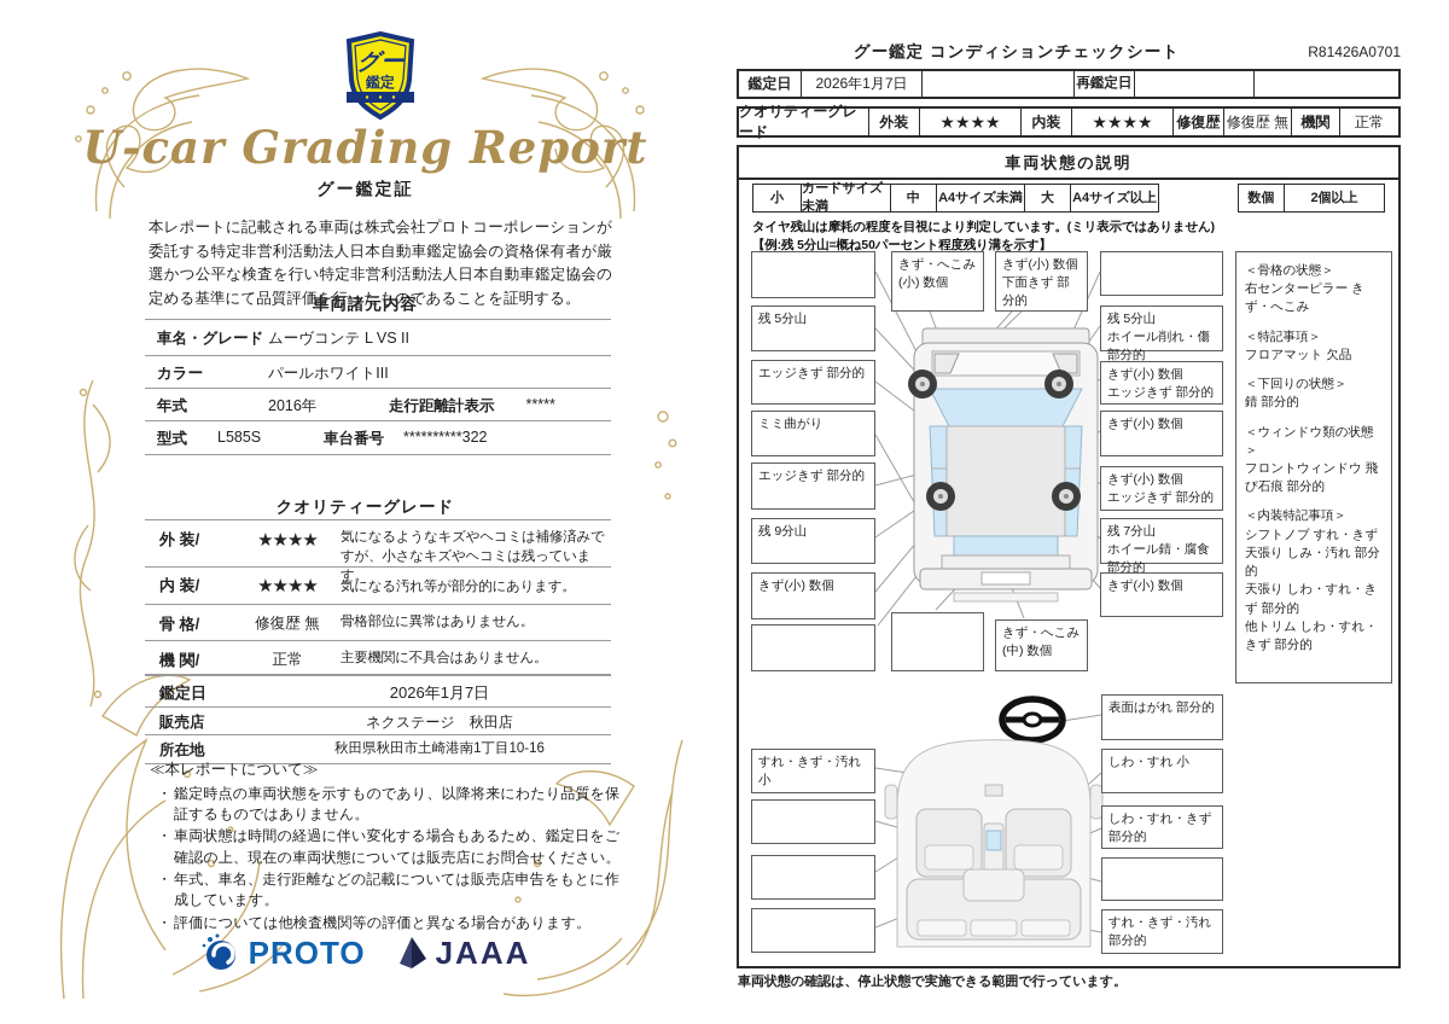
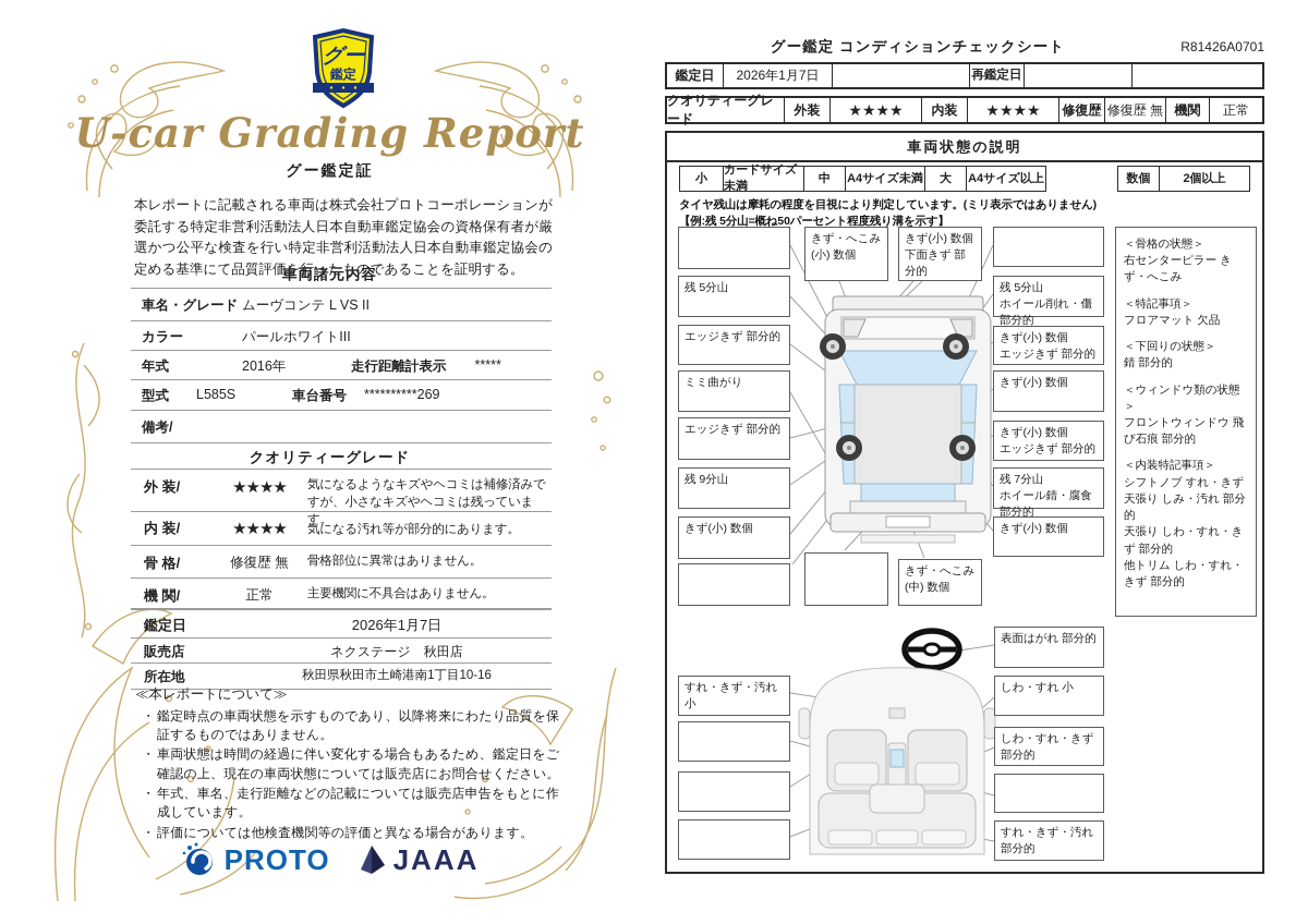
  グー
  鑑定
  U-car Grading Report
  グー鑑定証
  本レポートに記載される車両は株式会社プロトコーポレーションが委託する特定非営利活動法人日本自動車鑑定協会の資格保有者が厳選かつ公平な検査を行い特定非営利活動法人日本自動車鑑定協会の定める基準にて品質評価を行ったものであることを証明する。
  車両諸元内容
  車名・グレード
  ムーヴコンテ L VS II
  カラー
  パールホワイトIII
  年式
  2016年
  走行距離計表示
  *****
  型式
  L585S
  車台番号
- **********322
+ **********269
+ 備考/
  クオリティーグレード
  外 装/
  ★★★★
  気になるようなキズやヘコミは補修済みですが、小さなキズやヘコミは残っています。
  内 装/
  ★★★★
  気になる汚れ等が部分的にあります。
  骨 格/
  修復歴 無
  骨格部位に異常はありません。
  機 関/
  正常
  主要機関に不具合はありません。
  鑑定日
  2026年1月7日
  販売店
  ネクステージ 秋田店
  所在地
  秋田県秋田市土崎港南1丁目10-16
  ≪本レポートについて≫
  鑑定時点の車両状態を示すものであり、以降将来にわたり品質を保証するものではありません。
  車両状態は時間の経過に伴い変化する場合もあるため、鑑定日をご確認の上、現在の車両状態については販売店にお問合せください。
  年式、車名、走行距離などの記載については販売店申告をもとに作成しています。
  評価については他検査機関等の評価と異なる場合があります。
  PROTO
  JAAA
  グー鑑定 コンディションチェックシート
  R81426A0701
  鑑定日
  2026年1月7日
  再鑑定日
  クオリティーグレード
  外装
  ★★★★
  内装
  ★★★★
  修復歴
  修復歴 無
  機関
  正常
  車両状態の説明
  小
  カードサイズ未満
  中
  A4サイズ未満
  大
  A4サイズ以上
  数個
  2個以上
  タイヤ残山は摩耗の程度を目視により判定しています。(ミリ表示ではありません)
  【例:残 5分山=概ね50パーセント程度残り溝を示す】
  残 5分山
  エッジきず 部分的
  ミミ曲がり
  エッジきず 部分的
  残 9分山
  きず(小) 数個
  きず・へこみ(小) 数個
  きず(小) 数個
  下面きず 部分的
  きず・へこみ(中) 数個
  残 5分山
  ホイール削れ・傷 部分的
  きず(小) 数個
  エッジきず 部分的
  きず(小) 数個
  きず(小) 数個
  エッジきず 部分的
  残 7分山
  ホイール錆・腐食 部分的
  きず(小) 数個
  ＜骨格の状態＞
  右センターピラー きず・へこみ
  ＜特記事項＞
  フロアマット 欠品
  ＜下回りの状態＞
  錆 部分的
  ＜ウィンドウ類の状態＞
  フロントウィンドウ 飛び石痕 部分的
  ＜内装特記事項＞
  シフトノブ すれ・きず
  天張り しみ・汚れ 部分的
  天張り しわ・すれ・きず 部分的
  他トリム しわ・すれ・きず 部分的
  表面はがれ 部分的
  すれ・きず・汚れ 小
  しわ・すれ 小
  しわ・すれ・きず 部分的
  すれ・きず・汚れ 部分的
- 車両状態の確認は、停止状態で実施できる範囲で行っています。
